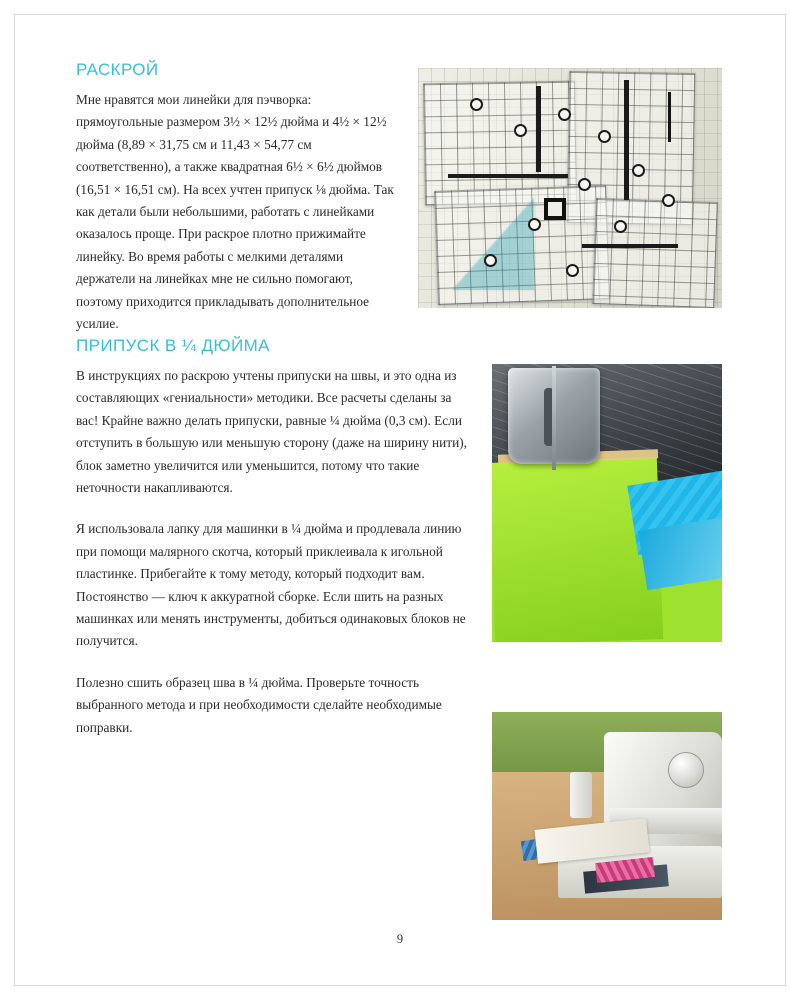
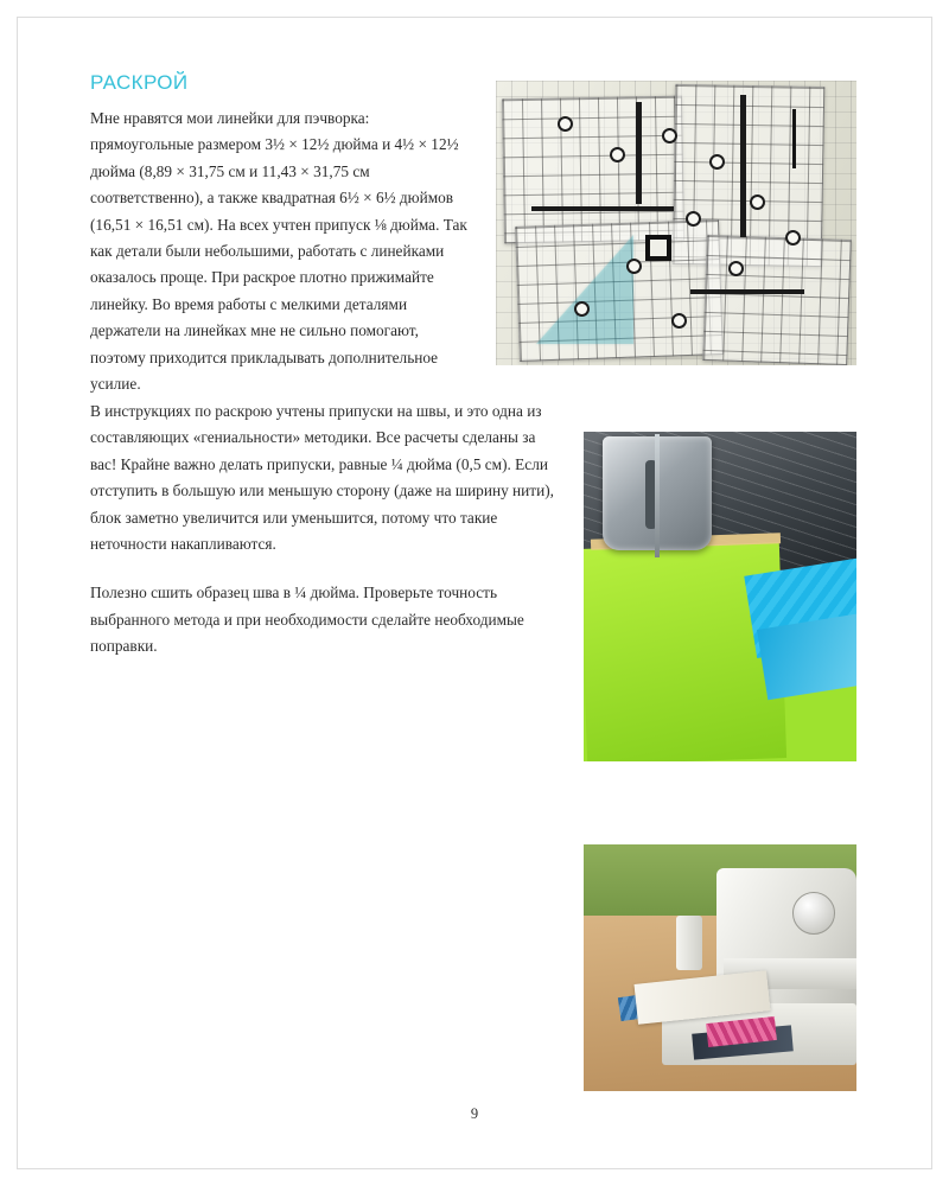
  РАСКРОЙ
- Мне нравятся мои линейки для пэчворка: прямоугольные размером 3½ × 12½ дюйма и 4½ × 12½ дюйма (8,89 × 31,75 см и 11,43 × 54,77 см соответственно), а также квадратная 6½ × 6½ дюймов (16,51 × 16,51 см). На всех учтен припуск ⅛ дюйма. Так как детали были небольшими, работать с линейками оказалось проще. При раскрое плотно прижимайте линейку. Во время работы с мелкими деталями держатели на линейках мне не сильно помогают, поэтому приходится прикладывать дополнительное усилие.
+ Мне нравятся мои линейки для пэчворка: прямоугольные размером 3½ × 12½ дюйма и 4½ × 12½ дюйма (8,89 × 31,75 см и 11,43 × 31,75 см соответственно), а также квадратная 6½ × 6½ дюймов (16,51 × 16,51 см). На всех учтен припуск ⅛ дюйма. Так как детали были небольшими, работать с линейками оказалось проще. При раскрое плотно прижимайте линейку. Во время работы с мелкими деталями держатели на линейках мне не сильно помогают, поэтому приходится прикладывать дополнительное усилие.
- ПРИПУСК В ¼ ДЮЙМА
- В инструкциях по раскрою учтены припуски на швы, и это одна из составляющих «гениальности» методики. Все расчеты сделаны за вас! Крайне важно делать припуски, равные ¼ дюйма (0,3 см). Если отступить в большую или меньшую сторону (даже на ширину нити), блок заметно увеличится или уменьшится, потому что такие неточности накапливаются.
+ В инструкциях по раскрою учтены припуски на швы, и это одна из составляющих «гениальности» методики. Все расчеты сделаны за вас! Крайне важно делать припуски, равные ¼ дюйма (0,5 см). Если отступить в большую или меньшую сторону (даже на ширину нити), блок заметно увеличится или уменьшится, потому что такие неточности накапливаются.
- Я использовала лапку для машинки в ¼ дюйма и продлевала линию при помощи малярного скотча, который приклеивала к игольной пластинке. Прибегайте к тому методу, который подходит вам. Постоянство — ключ к аккуратной сборке. Если шить на разных машинках или менять инструменты, добиться одинаковых блоков не получится.
  Полезно сшить образец шва в ¼ дюйма. Проверьте точность выбранного метода и при необходимости сделайте необходимые поправки.
  9
